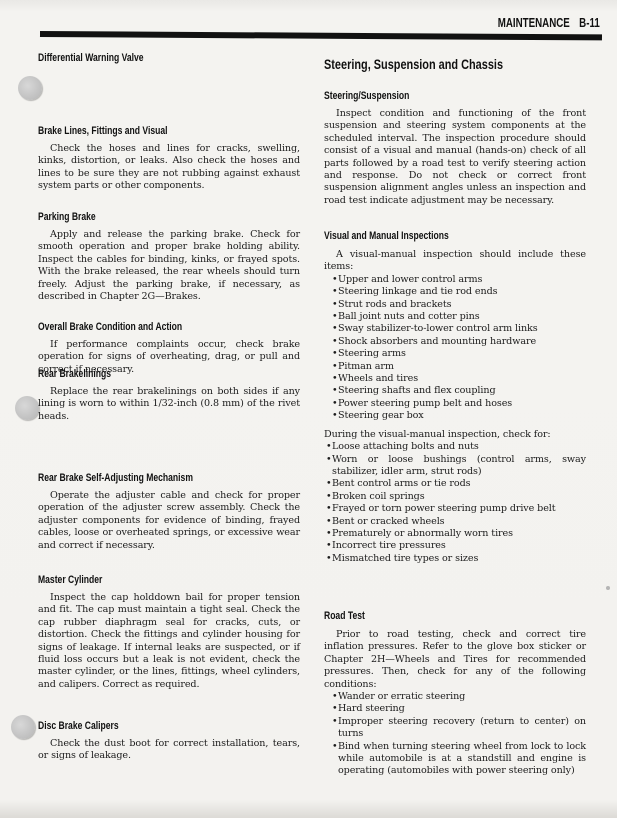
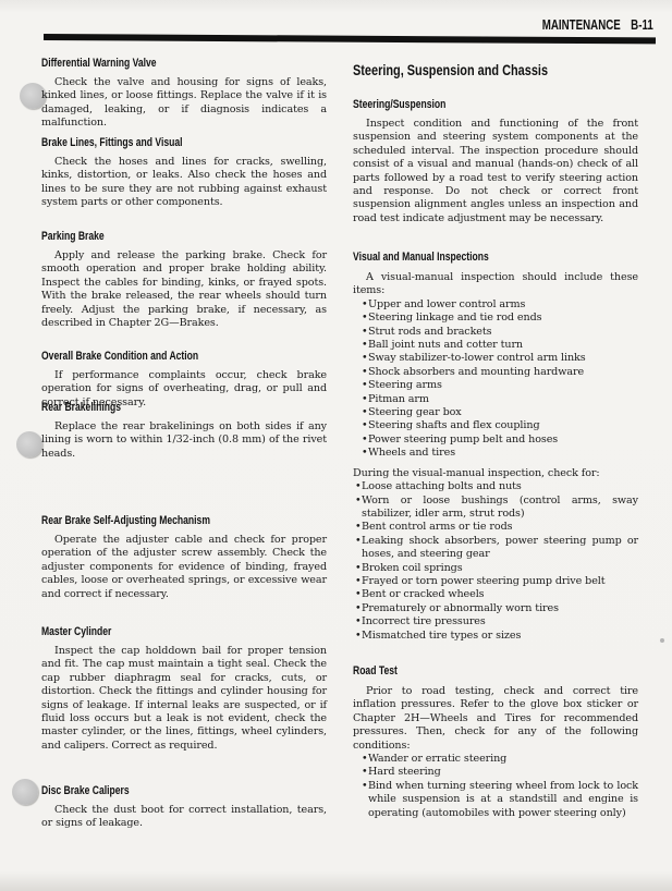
  MAINTENANCE B-11
  Differential Warning Valve
+ Check the valve and housing for signs of leaks, kinked lines, or loose fittings. Replace the valve if it is damaged, leaking, or if diagnosis indicates a malfunction.
  Brake Lines, Fittings and Visual
  Check the hoses and lines for cracks, swelling, kinks, distortion, or leaks. Also check the hoses and lines to be sure they are not rubbing against exhaust system parts or other components.
  Parking Brake
  Apply and release the parking brake. Check for smooth operation and proper brake holding ability. Inspect the cables for binding, kinks, or frayed spots. With the brake released, the rear wheels should turn freely. Adjust the parking brake, if necessary, as described in Chapter 2G—Brakes.
  Overall Brake Condition and Action
  If performance complaints occur, check brake operation for signs of overheating, drag, or pull and correct if necessary.
  Rear Brakelinings
  Replace the rear brakelinings on both sides if any lining is worn to within 1/32-inch (0.8 mm) of the rivet heads.
  Rear Brake Self-Adjusting Mechanism
  Operate the adjuster cable and check for proper operation of the adjuster screw assembly. Check the adjuster components for evidence of binding, frayed cables, loose or overheated springs, or excessive wear and correct if necessary.
  Master Cylinder
  Inspect the cap holddown bail for proper tension and fit. The cap must maintain a tight seal. Check the cap rubber diaphragm seal for cracks, cuts, or distortion. Check the fittings and cylinder housing for signs of leakage. If internal leaks are suspected, or if fluid loss occurs but a leak is not evident, check the master cylinder, or the lines, fittings, wheel cylinders, and calipers. Correct as required.
  Disc Brake Calipers
  Check the dust boot for correct installation, tears, or signs of leakage.
  Steering, Suspension and Chassis
  Steering/Suspension
  Inspect condition and functioning of the front suspension and steering system components at the scheduled interval. The inspection procedure should consist of a visual and manual (hands-on) check of all parts followed by a road test to verify steering action and response. Do not check or correct front suspension alignment angles unless an inspection and road test indicate adjustment may be necessary.
  Visual and Manual Inspections
  A visual-manual inspection should include these items:
  Upper and lower control arms
  Steering linkage and tie rod ends
  Strut rods and brackets
- Ball joint nuts and cotter pins
+ Ball joint nuts and cotter turn
  Sway stabilizer-to-lower control arm links
  Shock absorbers and mounting hardware
  Steering arms
  Pitman arm
- Wheels and tires
+ Steering gear box
  Steering shafts and flex coupling
  Power steering pump belt and hoses
- Steering gear box
+ Wheels and tires
  During the visual-manual inspection, check for:
  Loose attaching bolts and nuts
  Worn or loose bushings (control arms, sway stabilizer, idler arm, strut rods)
  Bent control arms or tie rods
+ Leaking shock absorbers, power steering pump or hoses, and steering gear
  Broken coil springs
  Frayed or torn power steering pump drive belt
  Bent or cracked wheels
  Prematurely or abnormally worn tires
  Incorrect tire pressures
  Mismatched tire types or sizes
  Road Test
  Prior to road testing, check and correct tire inflation pressures. Refer to the glove box sticker or Chapter 2H—Wheels and Tires for recommended pressures. Then, check for any of the following conditions:
  Wander or erratic steering
  Hard steering
- Improper steering recovery (return to center) on turns
- Bind when turning steering wheel from lock to lock while automobile is at a standstill and engine is operating (automobiles with power steering only)
+ Bind when turning steering wheel from lock to lock while suspension is at a standstill and engine is operating (automobiles with power steering only)
